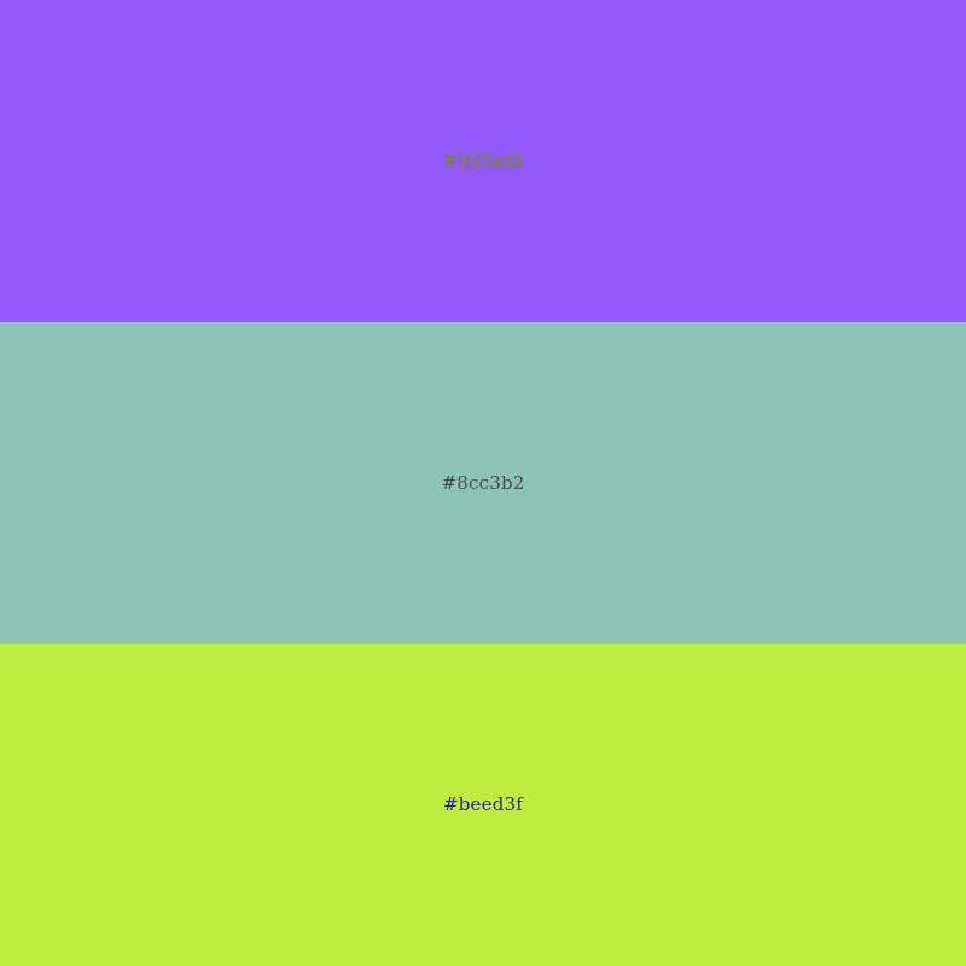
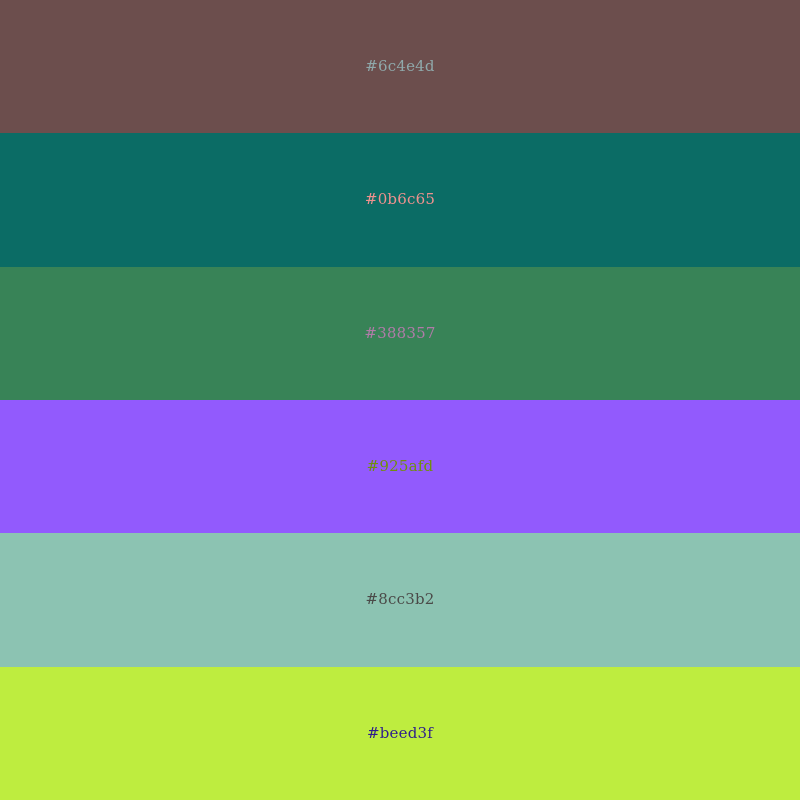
+ #6c4e4d
+ #0b6c65
+ #388357
  #925afd
  #8cc3b2
  #beed3f
